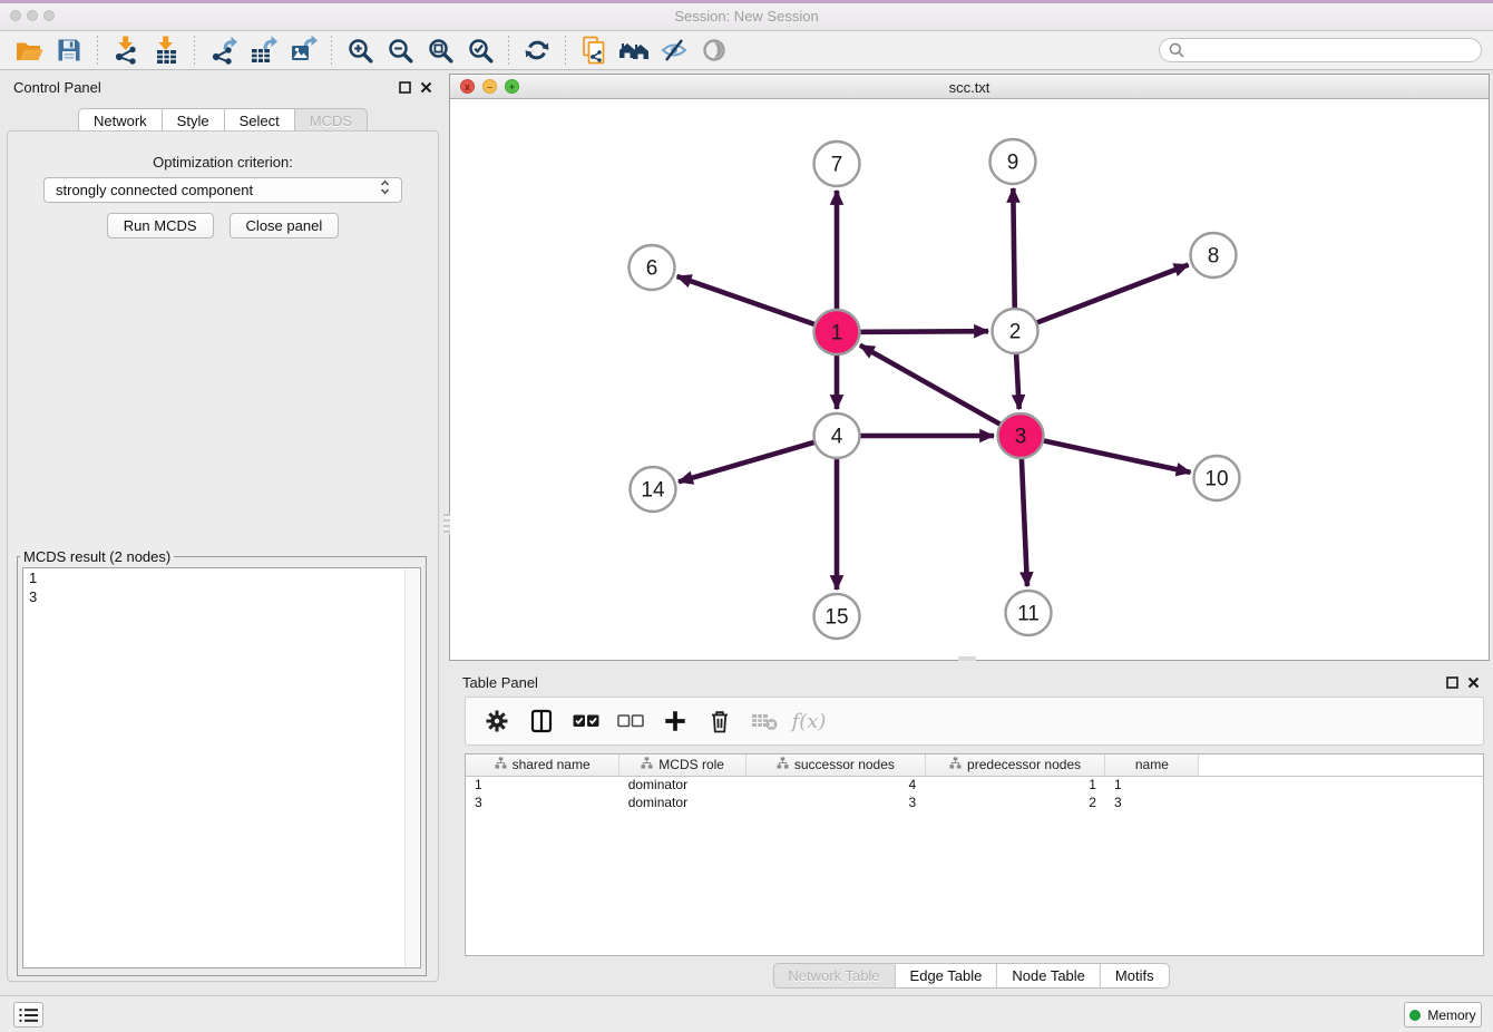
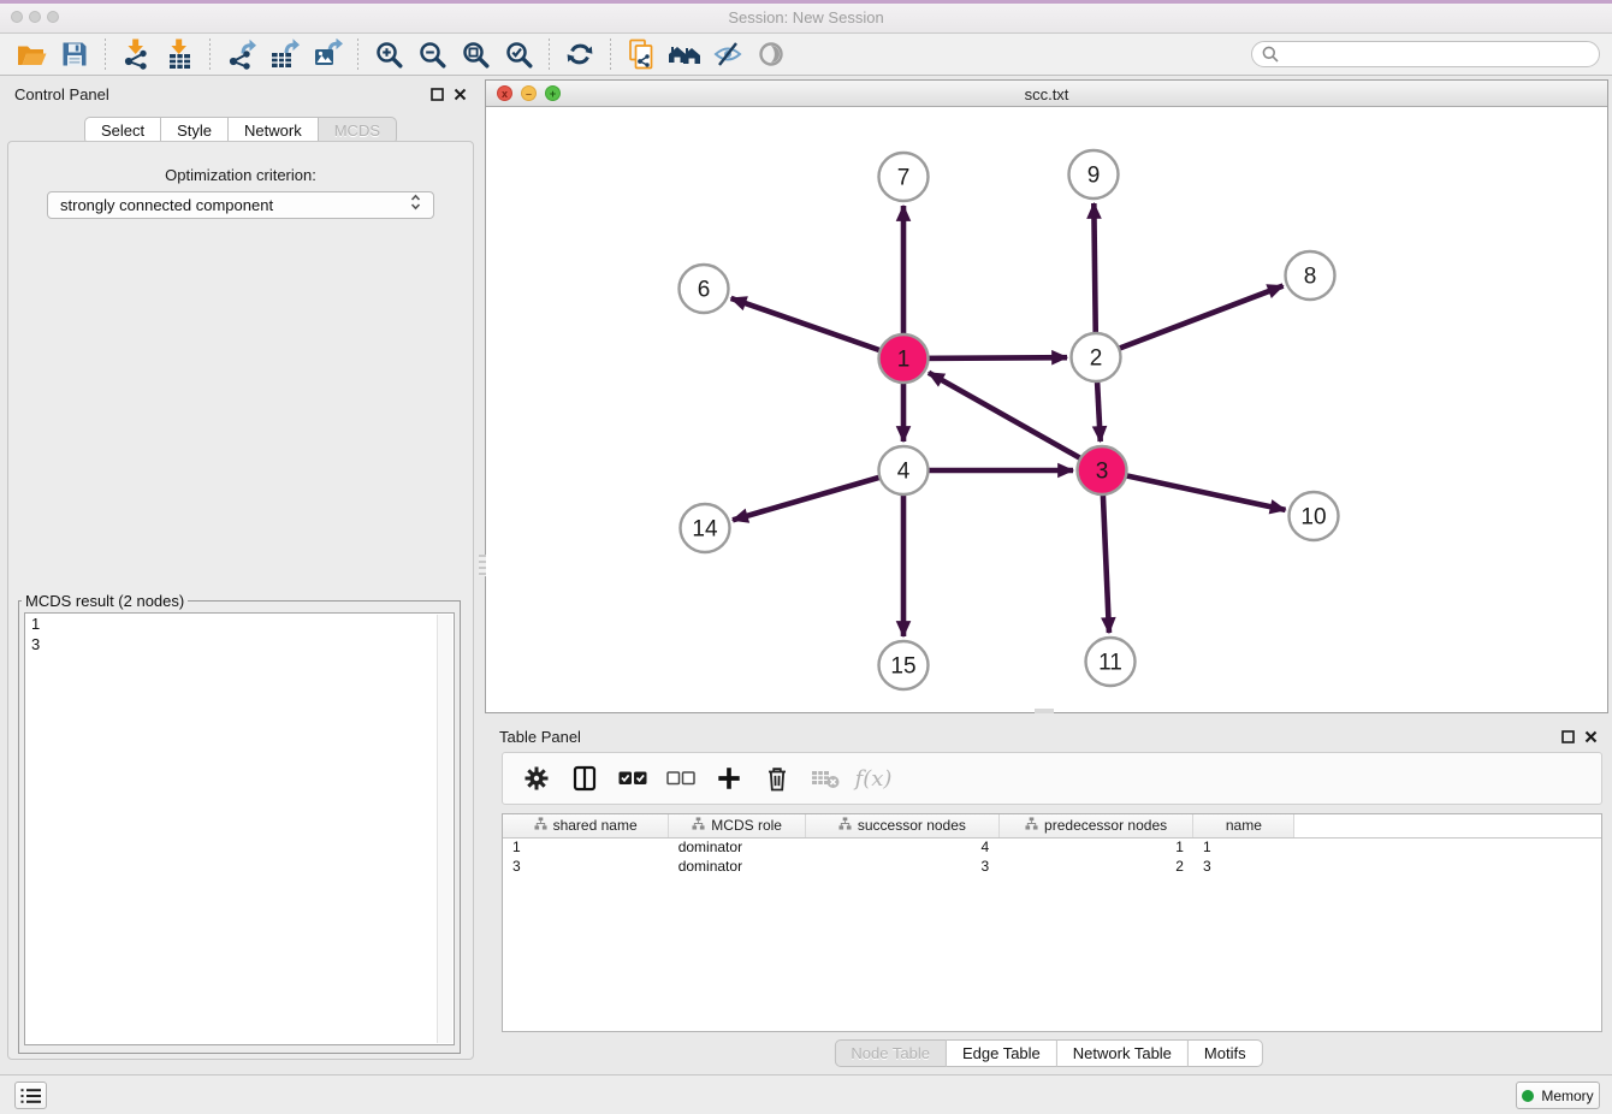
  Session: New Session
  Control Panel
- Network
+ Select
  Style
- Select
+ Network
  MCDS
  Optimization criterion:
  strongly connected component
- Run MCDS
- Close panel
  MCDS result (2 nodes)
  1
  3
  x
  –
  +
  scc.txt
  7
  9
  6
  8
  1
  2
  4
  3
  14
  10
  15
  11
  Table Panel
  f(x)
  shared name	MCDS role	successor nodes	predecessor nodes	name
  1	dominator	4	1	1
  3	dominator	3	2	3
- Network Table
+ Node Table
  Edge Table
- Node Table
+ Network Table
  Motifs
  Memory
